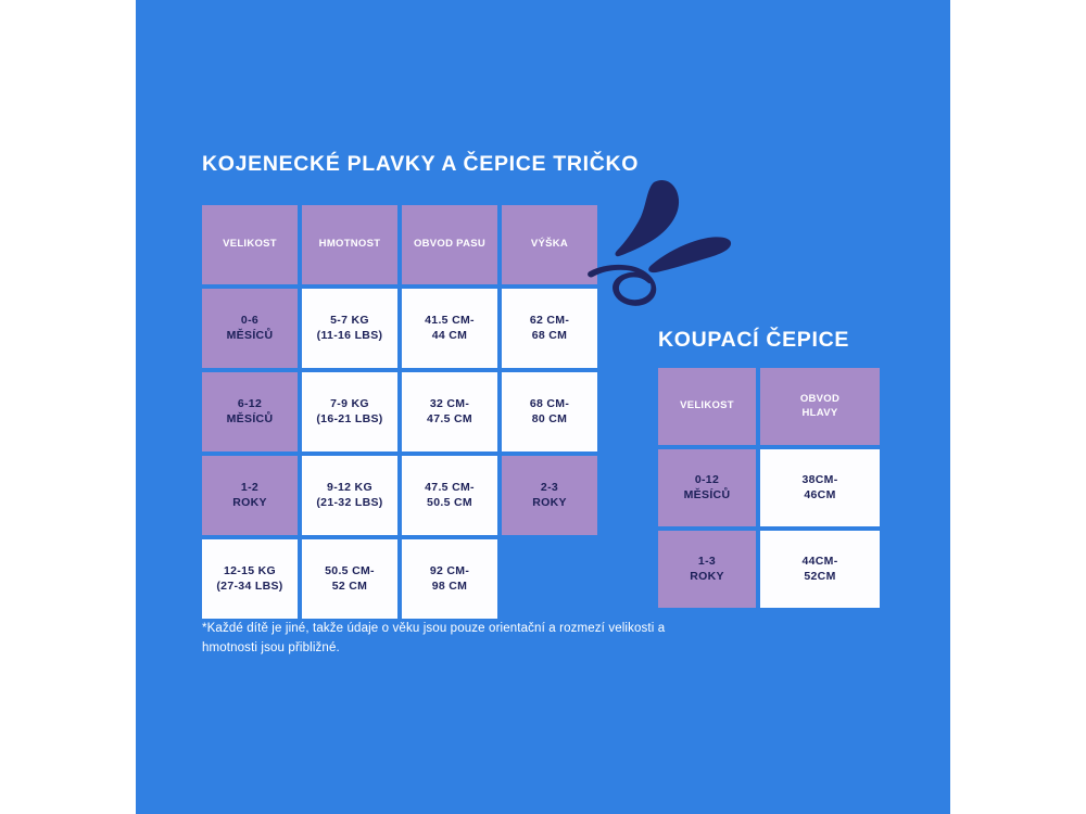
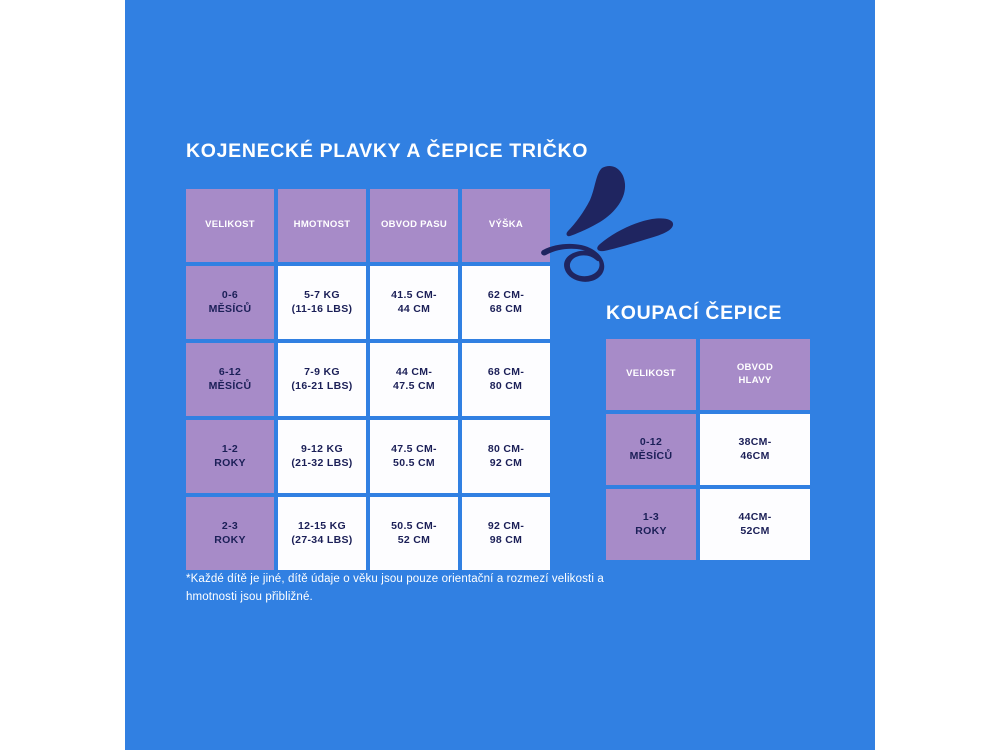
  KOJENECKÉ PLAVKY A ČEPICE TRIČKO
  VELIKOST
  HMOTNOST
  OBVOD PASU
  VÝŠKA
  0-6
  MĚSÍCŮ
  5-7 KG
  (11-16 LBS)
  41.5 CM-
  44 CM
  62 CM-
  68 CM
  6-12
  MĚSÍCŮ
  7-9 KG
  (16-21 LBS)
- 32 CM-
+ 44 CM-
  47.5 CM
  68 CM-
  80 CM
  1-2
  ROKY
  9-12 KG
  (21-32 LBS)
  47.5 CM-
  50.5 CM
+ 80 CM-
+ 92 CM
  2-3
  ROKY
  12-15 KG
  (27-34 LBS)
  50.5 CM-
  52 CM
  92 CM-
  98 CM
  KOUPACÍ ČEPICE
  VELIKOST
  OBVOD
  HLAVY
  0-12
  MĚSÍCŮ
  38CM-
  46CM
  1-3
  ROKY
  44CM-
  52CM
- *Každé dítě je jiné, takže údaje o věku jsou pouze orientační a rozmezí velikosti a hmotnosti jsou přibližné.
+ *Každé dítě je jiné, dítě údaje o věku jsou pouze orientační a rozmezí velikosti a hmotnosti jsou přibližné.
